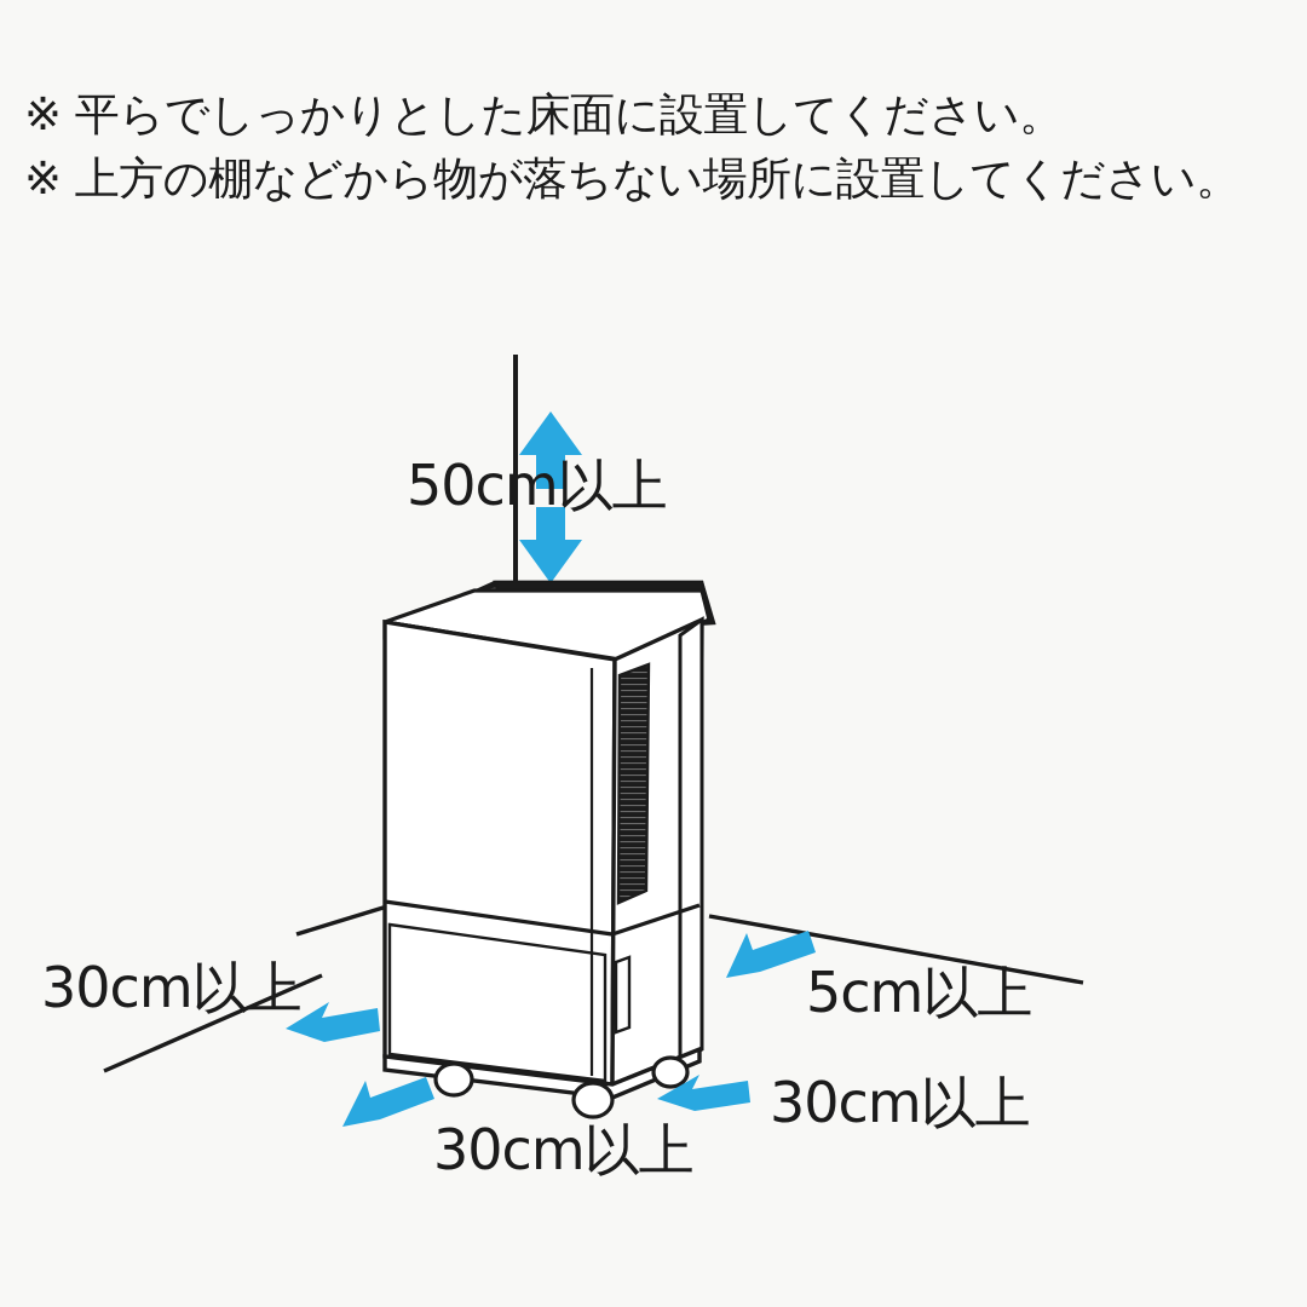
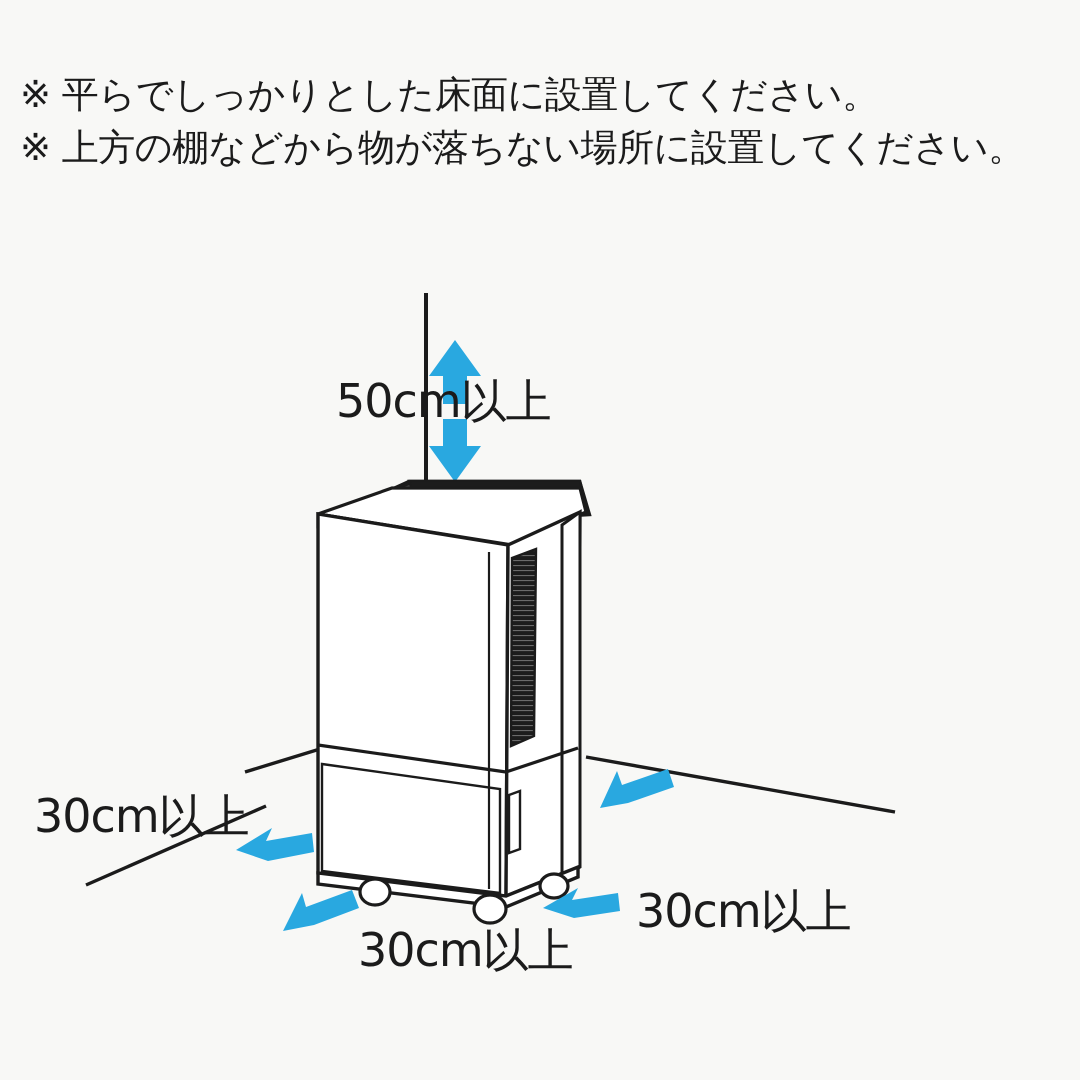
  ※ 平らでしっかりとした床面に設置してください。
  ※ 上方の棚などから物が落ちない場所に設置してください。
  50cm以上
  30cm以上
- 5cm以上
  30cm以上
  30cm以上
